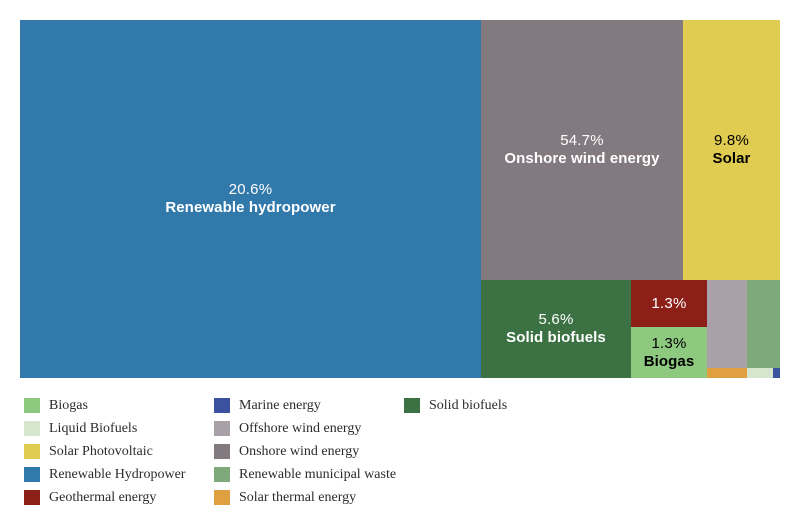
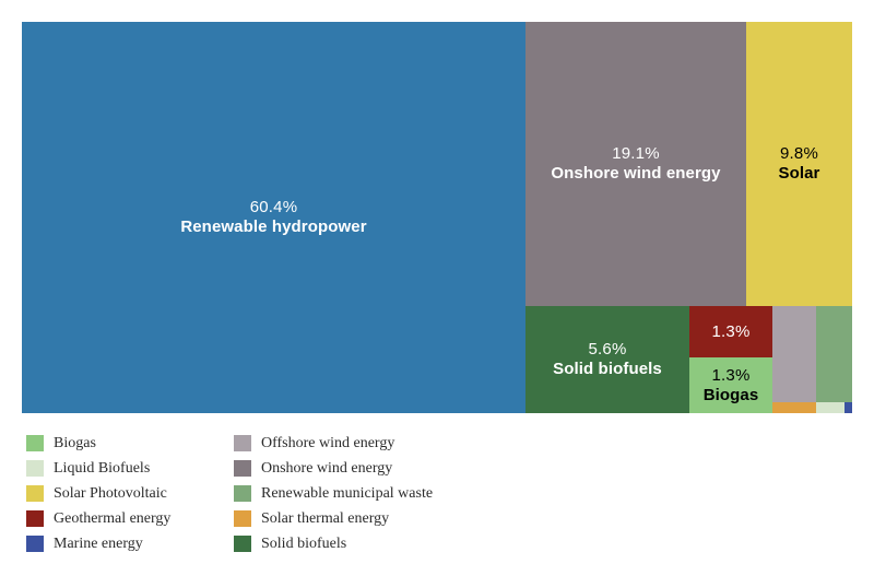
- 20.6%
+ 60.4%
  Renewable hydropower
- 54.7%
+ 19.1%
  Onshore wind energy
  9.8%
  Solar
  5.6%
  Solid biofuels
  1.3%
  1.3%
  Biogas
  Biogas
  Liquid Biofuels
  Solar Photovoltaic
- Renewable Hydropower
  Geothermal energy
  Marine energy
  Offshore wind energy
  Onshore wind energy
  Renewable municipal waste
  Solar thermal energy
  Solid biofuels
